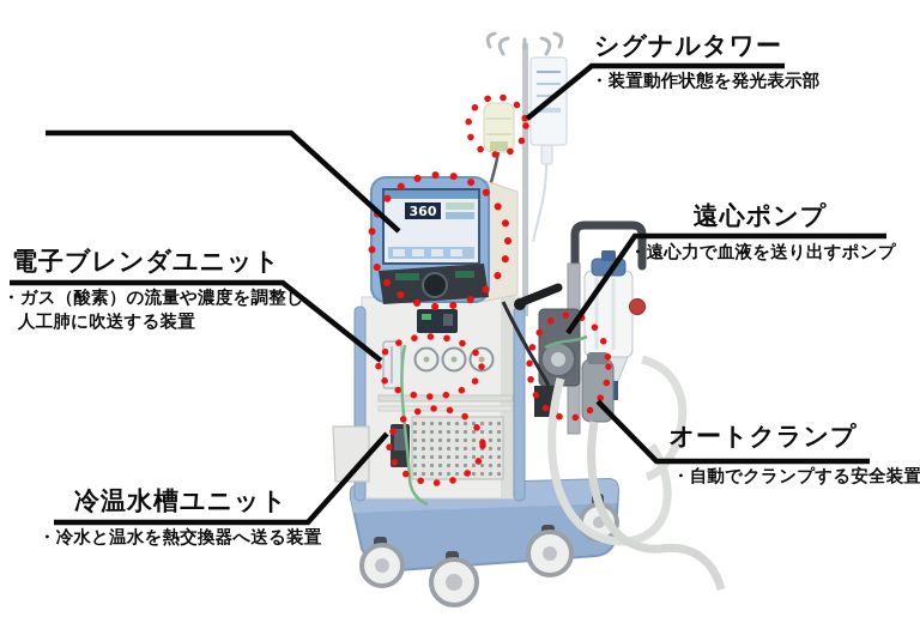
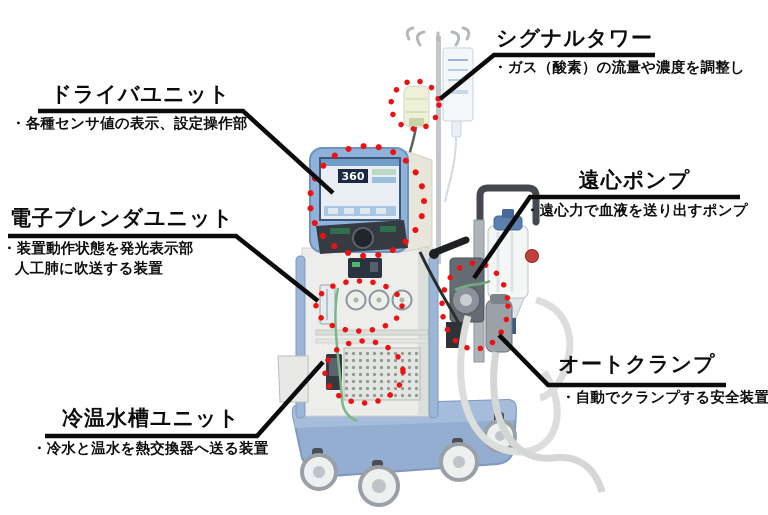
  360
+ ドライバユニット
+ ・各種センサ値の表示、設定操作部
  シグナルタワー
- ・装置動作状態を発光表示部
+ ・ガス（酸素）の流量や濃度を調整し
  電子ブレンダユニット
- ・ガス（酸素）の流量や濃度を調整し
+ ・装置動作状態を発光表示部
  人工肺に吹送する装置
  遠心ポンプ
  ・遠心力で血液を送り出すポンプ
  オートクランプ
  ・自動でクランプする安全装置
  冷温水槽ユニット
  ・冷水と温水を熱交換器へ送る装置
